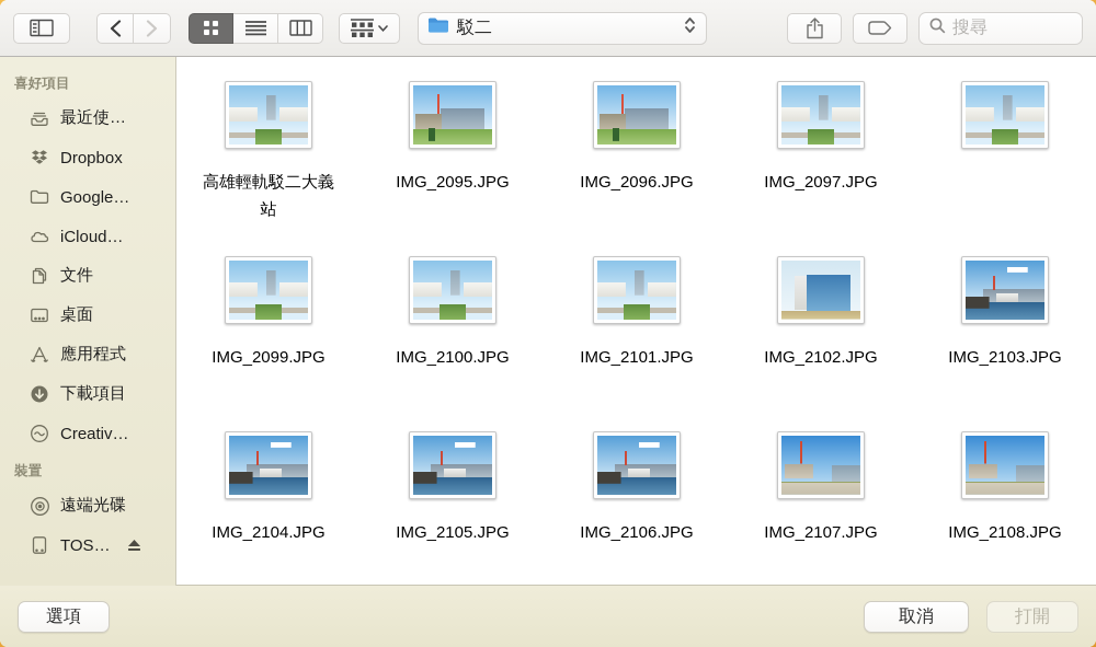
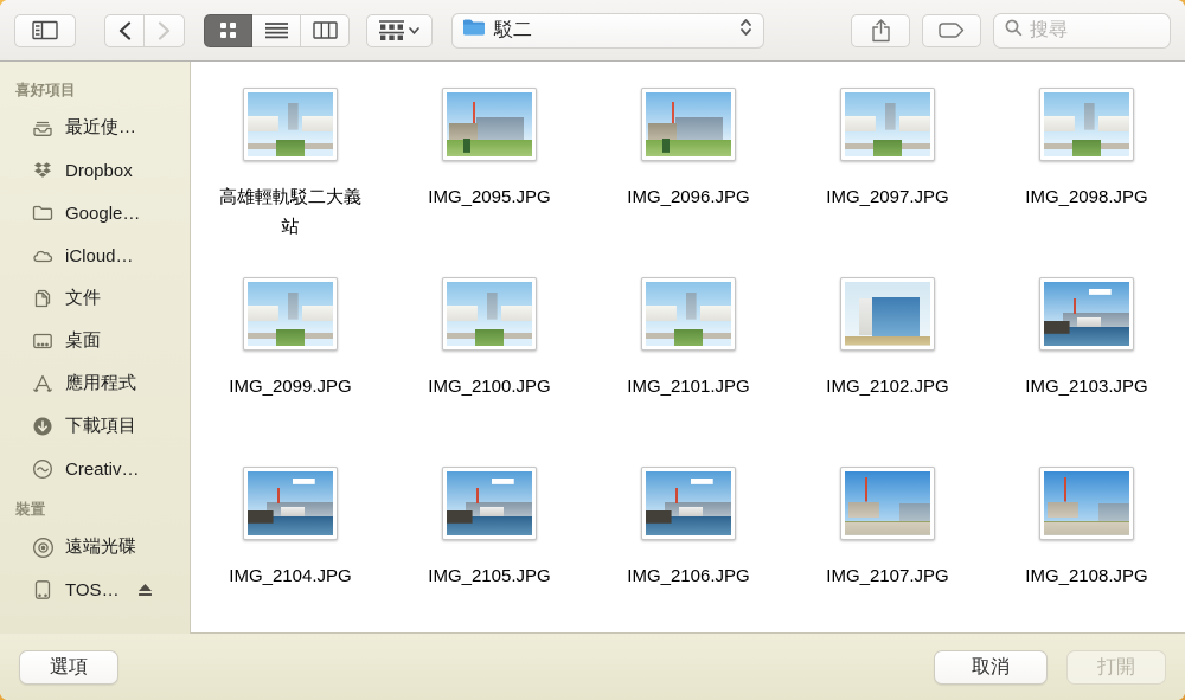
  駁二
  搜尋
  喜好項目
  最近使…
  Dropbox
  Google…
  iCloud…
  文件
  桌面
  應用程式
  下載項目
  Creativ…
  裝置
  遠端光碟
  TOS…
  高雄輕軌駁二大義站
  IMG_2095.JPG
  IMG_2096.JPG
  IMG_2097.JPG
+ IMG_2098.JPG
  IMG_2099.JPG
  IMG_2100.JPG
  IMG_2101.JPG
  IMG_2102.JPG
  IMG_2103.JPG
  IMG_2104.JPG
  IMG_2105.JPG
  IMG_2106.JPG
  IMG_2107.JPG
  IMG_2108.JPG
  選項
  取消
  打開
